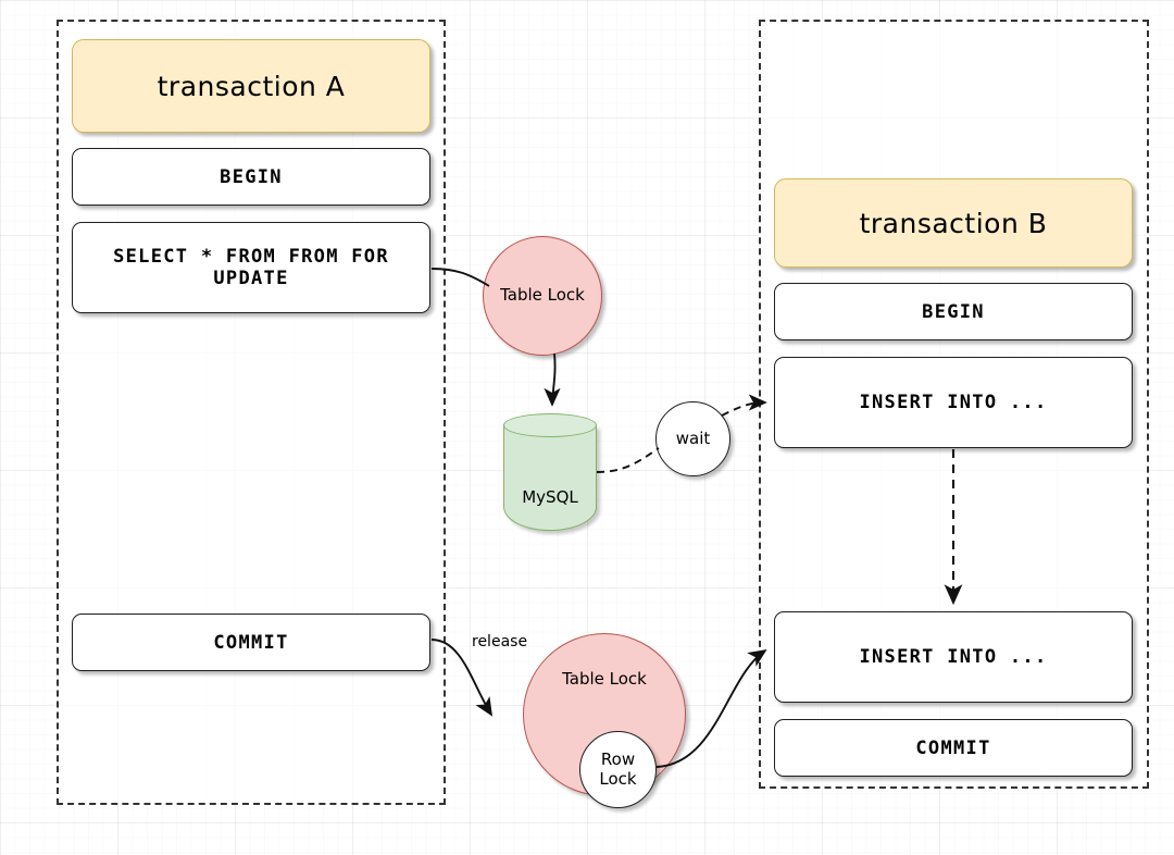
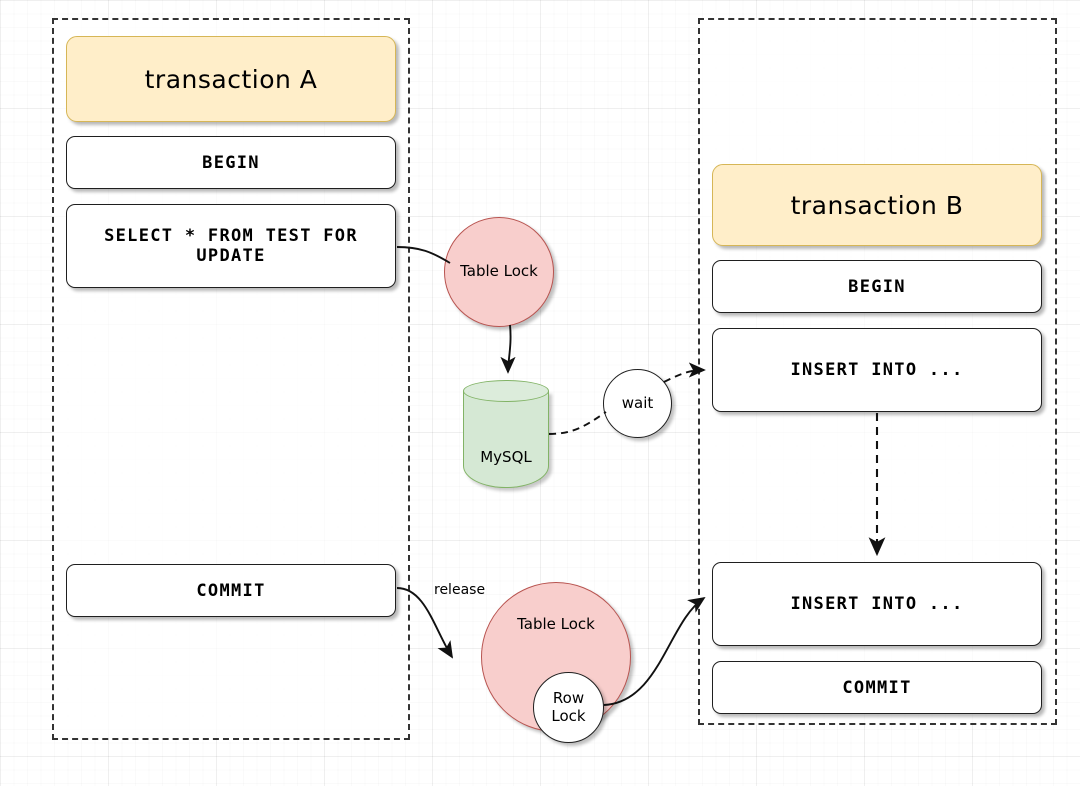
  transaction A
  BEGIN
- SELECT * FROM FROM FOR UPDATE
+ SELECT * FROM TEST FOR UPDATE
  COMMIT
  transaction B
  BEGIN
  INSERT INTO ...
  INSERT INTO ...
  COMMIT
  Table Lock
  MySQL
  wait
  Table Lock
  Row
  Lock
  release
